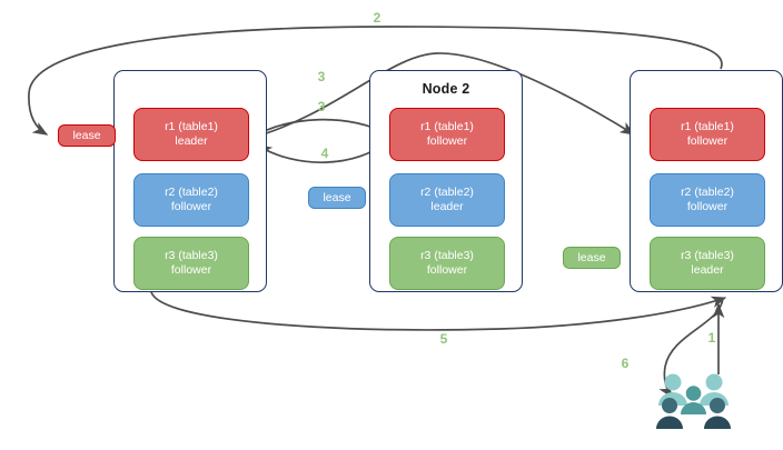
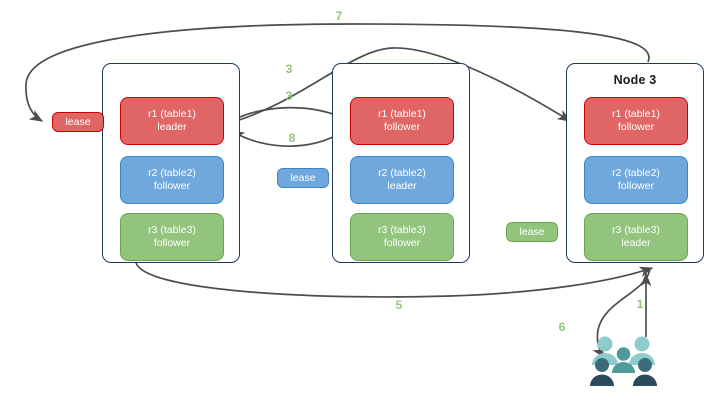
  r1 (table1)
  leader
  r2 (table2)
  follower
  r3 (table3)
  follower
- Node 2
  r1 (table1)
  follower
  r2 (table2)
  leader
  r3 (table3)
  follower
+ Node 3
  r1 (table1)
  follower
  r2 (table2)
  follower
  r3 (table3)
  leader
  lease
  lease
  lease
- 2
+ 7
  3
  3
- 4
+ 8
  5
  1
  6
